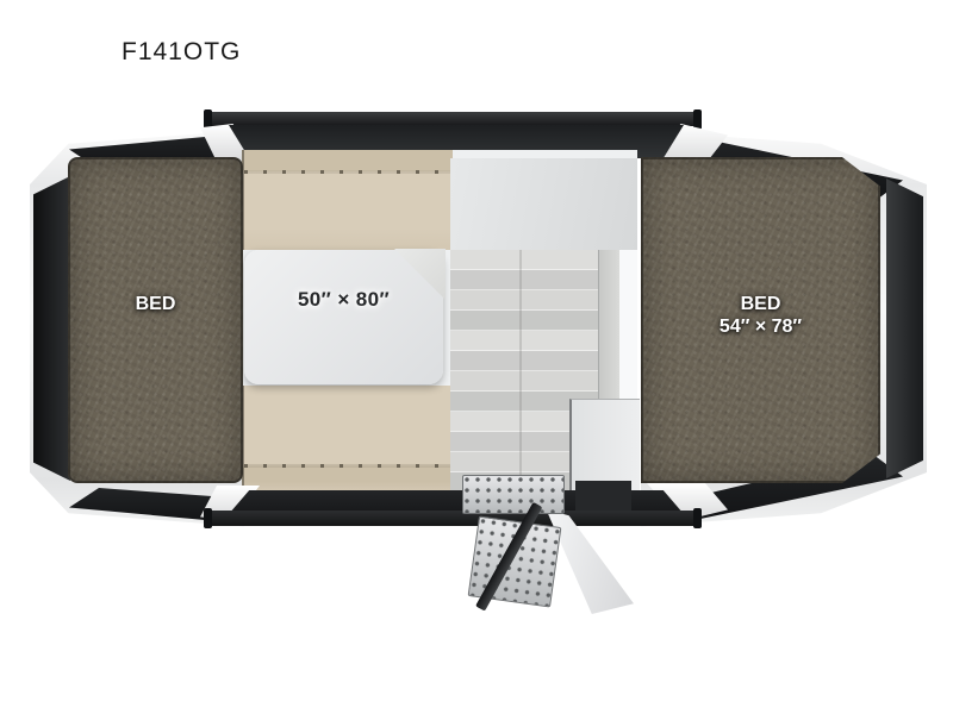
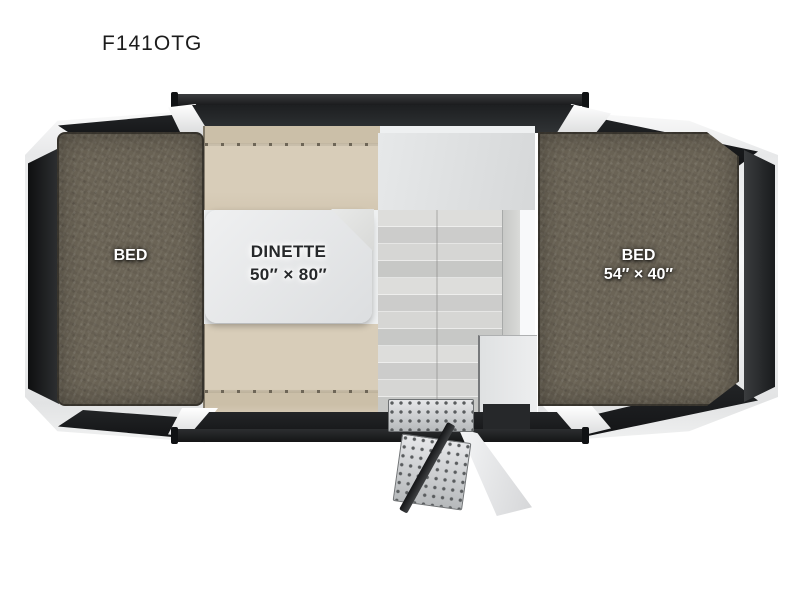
  F141OTG
+ DINETTE
  50″ × 80″
  BED
  BED
- 54″ × 78″
+ 54″ × 40″
